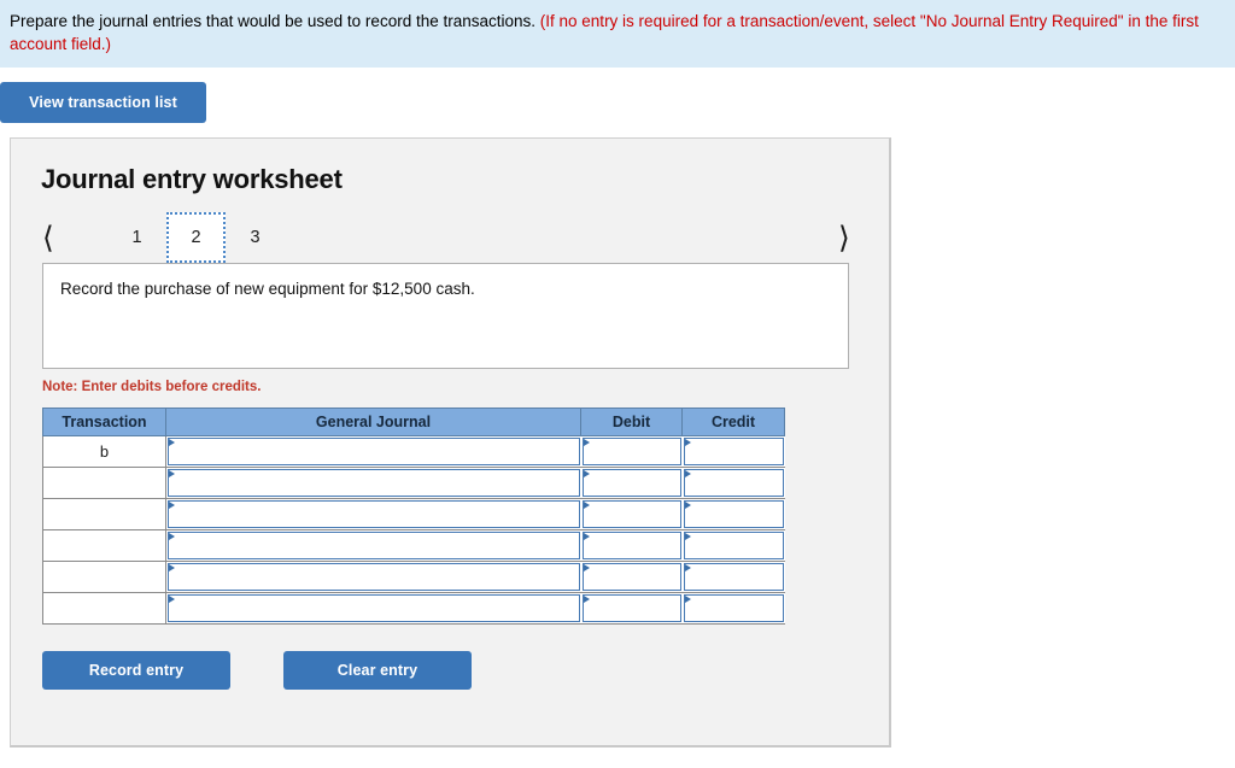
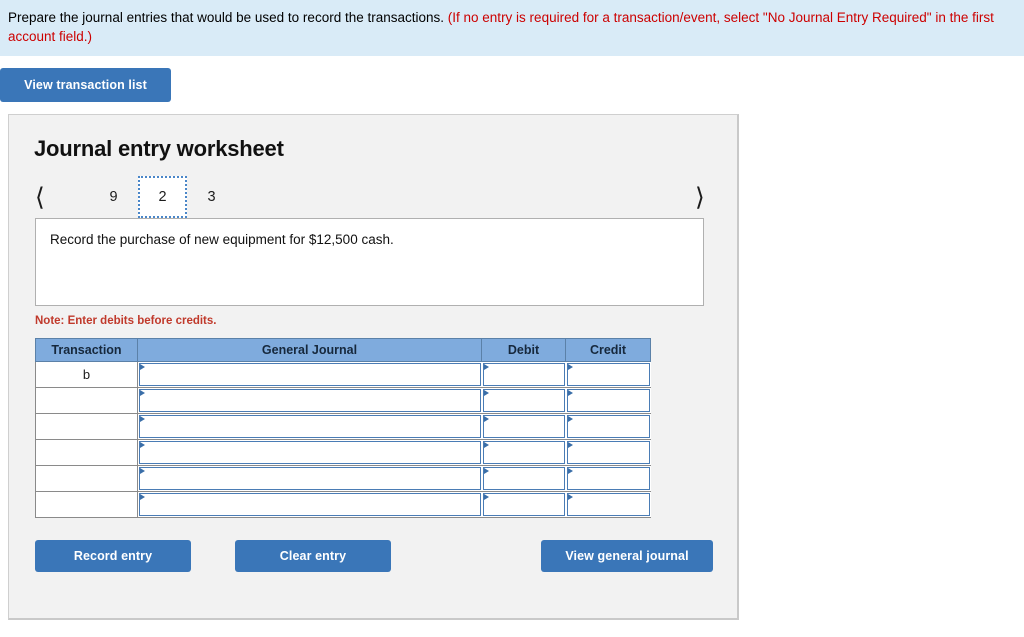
  Prepare the journal entries that would be used to record the transactions. (If no entry is required for a transaction/event, select "No Journal Entry Required" in the first account field.)
  View transaction list
  Journal entry worksheet
  ⟨
- 1
+ 9
  2
  3
  ⟩
  Record the purchase of new equipment for $12,500 cash.
  Note: Enter debits before credits.
  Transaction	General Journal	Debit	Credit
  b
  Record entry
  Clear entry
+ View general journal
